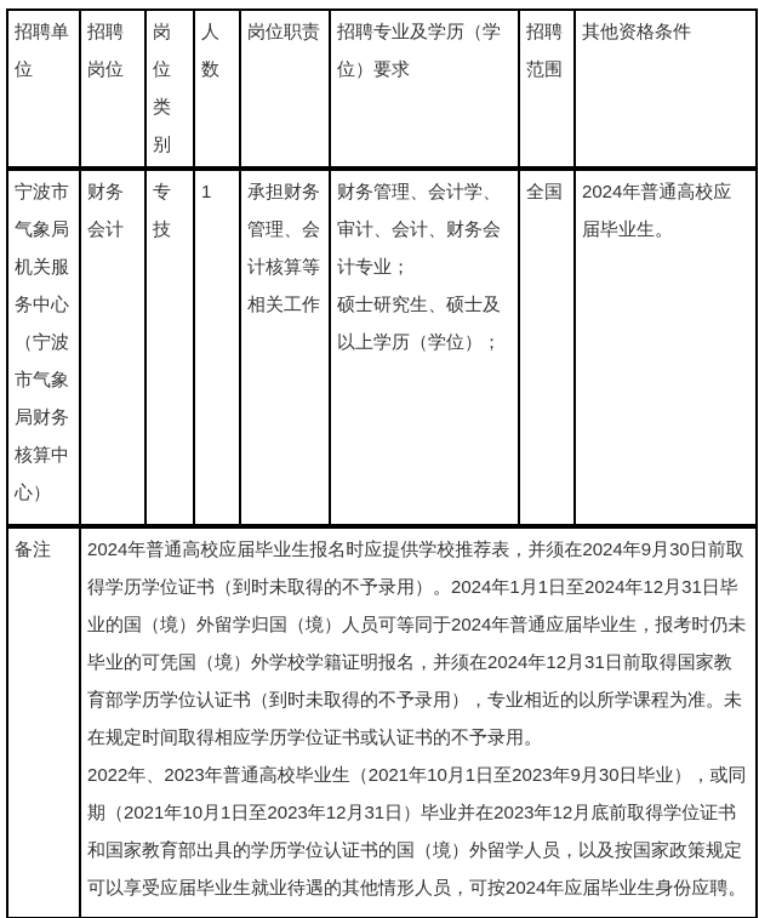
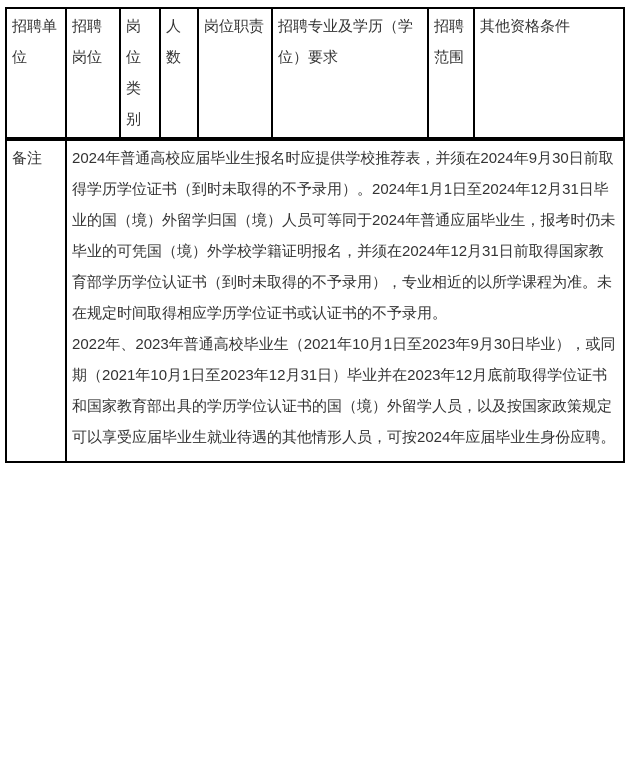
  招聘单位	招聘岗位	岗位类别	人数	岗位职责	招聘专业及学历（学位）要求	招聘范围	其他资格条件
- 宁波市气象局机关服务中心（宁波市气象局财务核算中心）	财务会计	专技	1	承担财务管理、会计核算等相关工作	财务管理、会计学、审计、会计、财务会计专业； 硕士研究生、硕士及以上学历（学位）；	全国	2024年普通高校应届毕业生。
  备注	2024年普通高校应届毕业生报名时应提供学校推荐表，并须在2024年9月30日前取得学历学位证书（到时未取得的不予录用）。2024年1月1日至2024年12月31日毕业的国（境）外留学归国（境）人员可等同于2024年普通应届毕业生，报考时仍未毕业的可凭国（境）外学校学籍证明报名，并须在2024年12月31日前取得国家教育部学历学位认证书（到时未取得的不予录用），专业相近的以所学课程为准。未在规定时间取得相应学历学位证书或认证书的不予录用。 2022年、2023年普通高校毕业生（2021年10月1日至2023年9月30日毕业），或同期（2021年10月1日至2023年12月31日）毕业并在2023年12月底前取得学位证书和国家教育部出具的学历学位认证书的国（境）外留学人员，以及按国家政策规定可以享受应届毕业生就业待遇的其他情形人员，可按2024年应届毕业生身份应聘。
